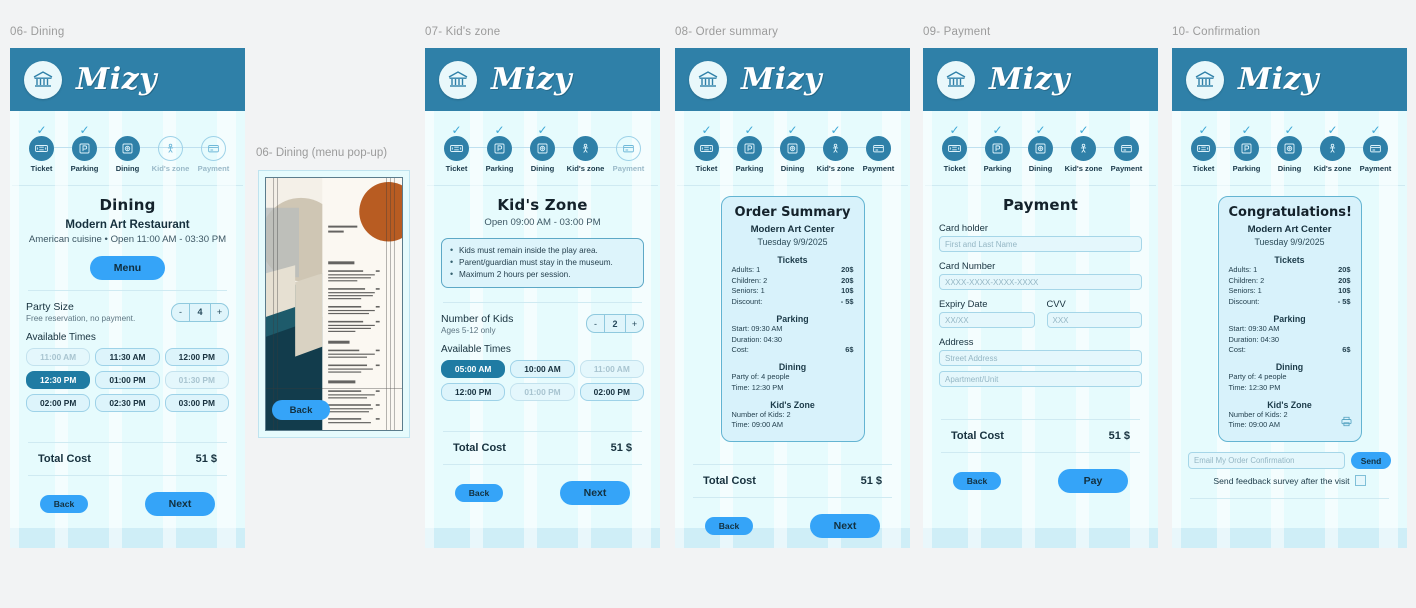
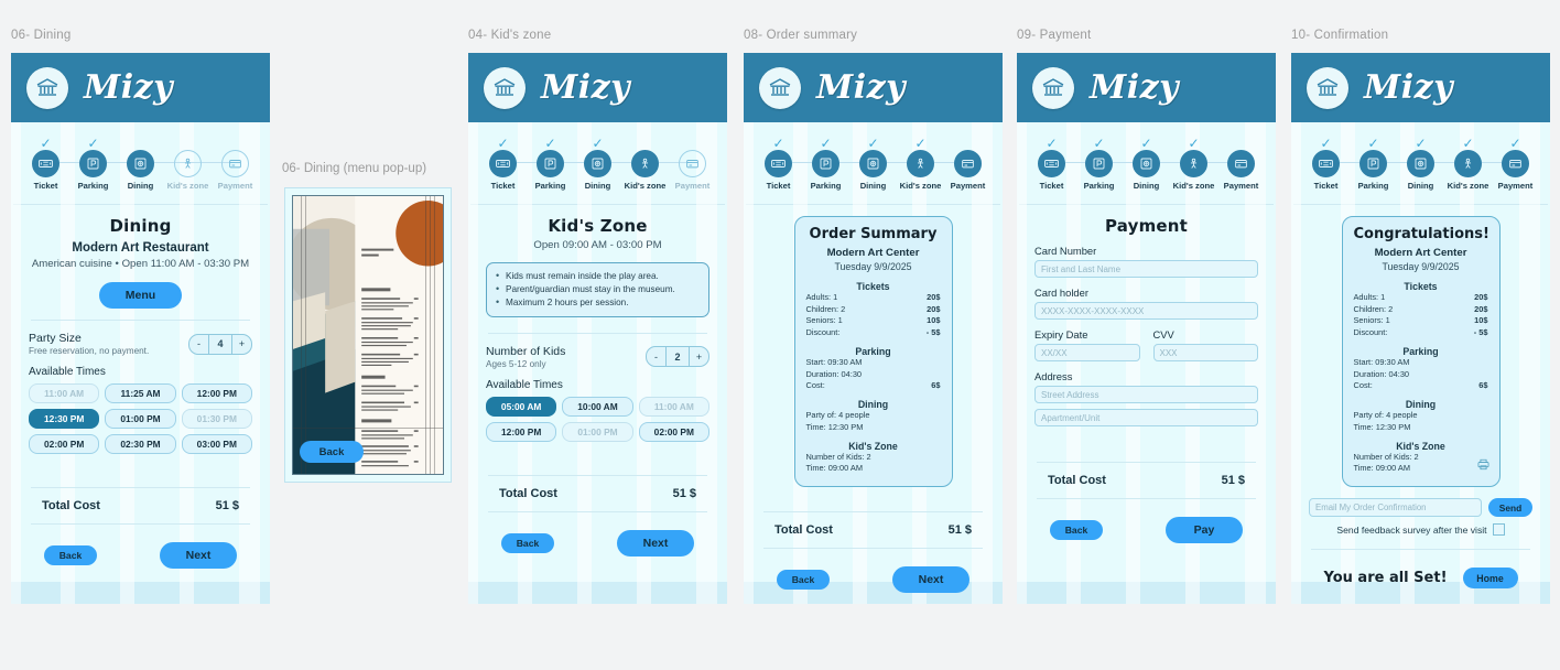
  06- Dining
  Mizy
  ✓
  Ticket
  ✓
  Parking
  Dining
  Kid's zone
  Payment
  Dining
  Modern Art Restaurant
  American cuisine • Open 11:00 AM - 03:30 PM
  Menu
  Party Size
  Free reservation, no payment.
  -
  4
  +
  Available Times
  11:00 AM
- 11:30 AM
+ 11:25 AM
  12:00 PM
  12:30 PM
  01:00 PM
  01:30 PM
  02:00 PM
  02:30 PM
  03:00 PM
  Total Cost
  51 $
  Back
  Next
  06- Dining (menu pop-up)
  Back
- 07- Kid's zone
+ 04- Kid's zone
  Mizy
  ✓
  Ticket
  ✓
  Parking
  ✓
  Dining
  Kid's zone
  Payment
  Kid's Zone
  Open 09:00 AM - 03:00 PM
  Kids must remain inside the play area.
  Parent/guardian must stay in the museum.
  Maximum 2 hours per session.
  Number of Kids
  Ages 5-12 only
  -
  2
  +
  Available Times
  05:00 AM
  10:00 AM
  11:00 AM
  12:00 PM
  01:00 PM
  02:00 PM
  Total Cost
  51 $
  Back
  Next
  08- Order summary
  Mizy
  ✓
  Ticket
  ✓
  Parking
  ✓
  Dining
  ✓
  Kid's zone
  Payment
  Order Summary
  Modern Art Center
  Tuesday 9/9/2025
  Tickets
  Adults: 1
  20$
  Children: 2
  20$
  Seniors: 1
  10$
  Discount:
  - 5$
  Parking
  Start: 09:30 AM
  Duration: 04:30
  Cost:
  6$
  Dining
  Party of: 4 people
  Time: 12:30 PM
  Kid's Zone
  Number of Kids: 2
  Time: 09:00 AM
  Total Cost
  51 $
  Back
  Next
  09- Payment
  Mizy
  ✓
  Ticket
  ✓
  Parking
  ✓
  Dining
  ✓
  Kid's zone
  Payment
  Payment
- Card holder
+ Card Number
  First and Last Name
- Card Number
+ Card holder
  XXXX-XXXX-XXXX-XXXX
  Expiry Date
  XX/XX
  CVV
  XXX
  Address
  Street Address
  Apartment/Unit
  Total Cost
  51 $
  Back
  Pay
  10- Confirmation
  Mizy
  ✓
  Ticket
  ✓
  Parking
  ✓
  Dining
  ✓
  Kid's zone
  ✓
  Payment
  Congratulations!
  Modern Art Center
  Tuesday 9/9/2025
  Tickets
  Adults: 1
  20$
  Children: 2
  20$
  Seniors: 1
  10$
  Discount:
  - 5$
  Parking
  Start: 09:30 AM
  Duration: 04:30
  Cost:
  6$
  Dining
  Party of: 4 people
  Time: 12:30 PM
  Kid's Zone
  Number of Kids: 2
  Time: 09:00 AM
  Email My Order Confirmation
  Send
  Send feedback survey after the visit
+ You are all Set!
+ Home
